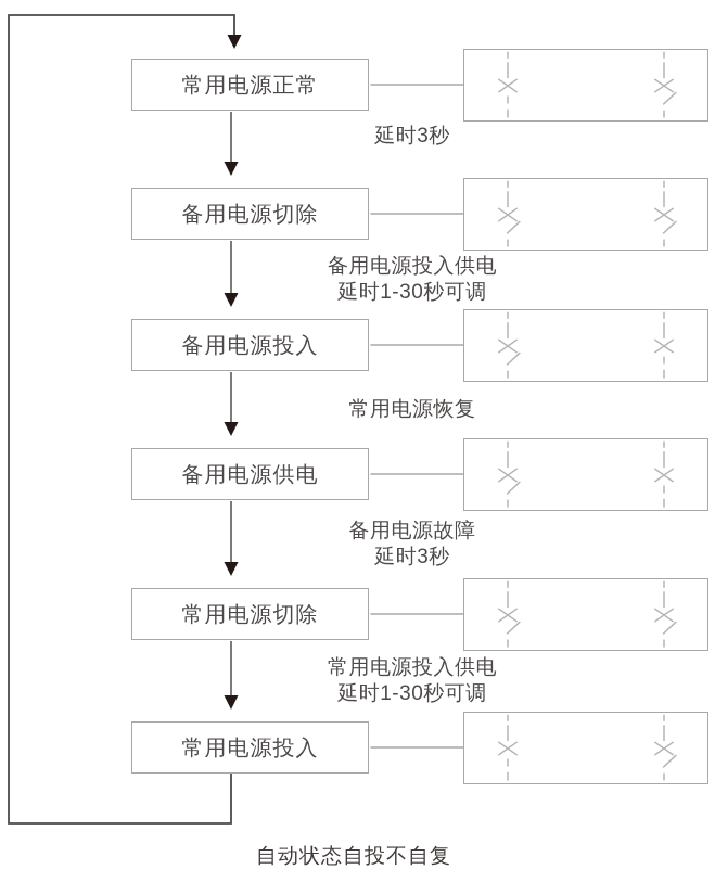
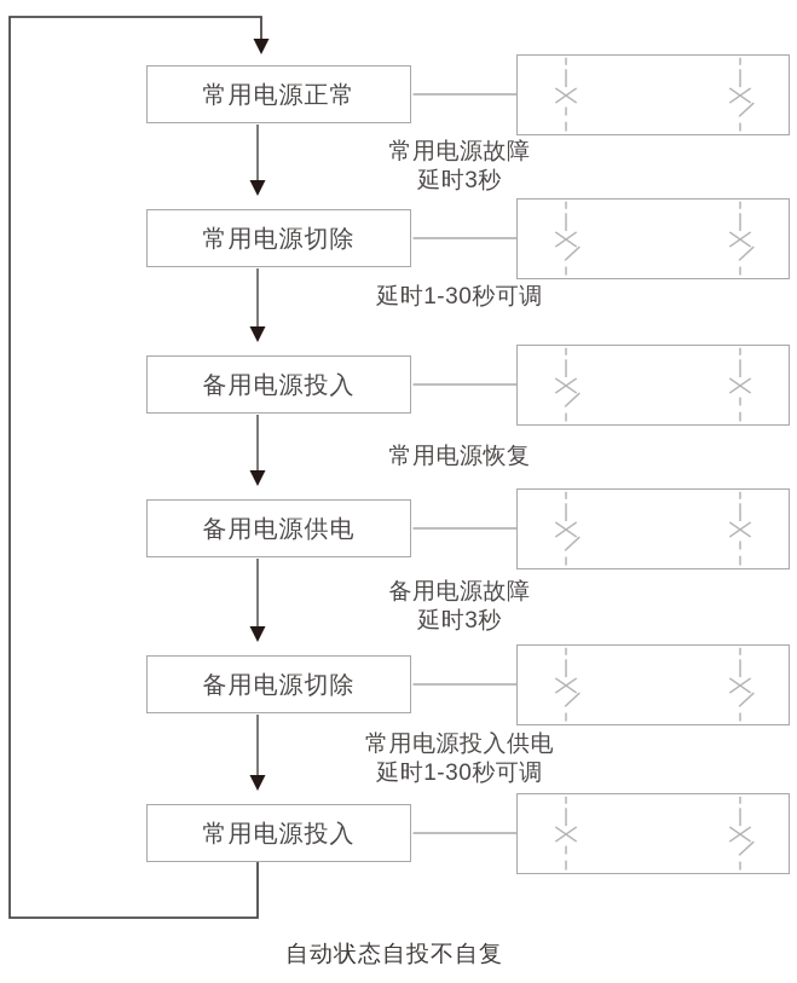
  常用电源正常
- 备用电源切除
+ 常用电源切除
  备用电源投入
  备用电源供电
- 常用电源切除
+ 备用电源切除
  常用电源投入
+ 常用电源故障
  延时3秒
- 备用电源投入供电
  延时1-30秒可调
  常用电源恢复
  备用电源故障
  延时3秒
  常用电源投入供电
  延时1-30秒可调
  自动状态自投不自复
